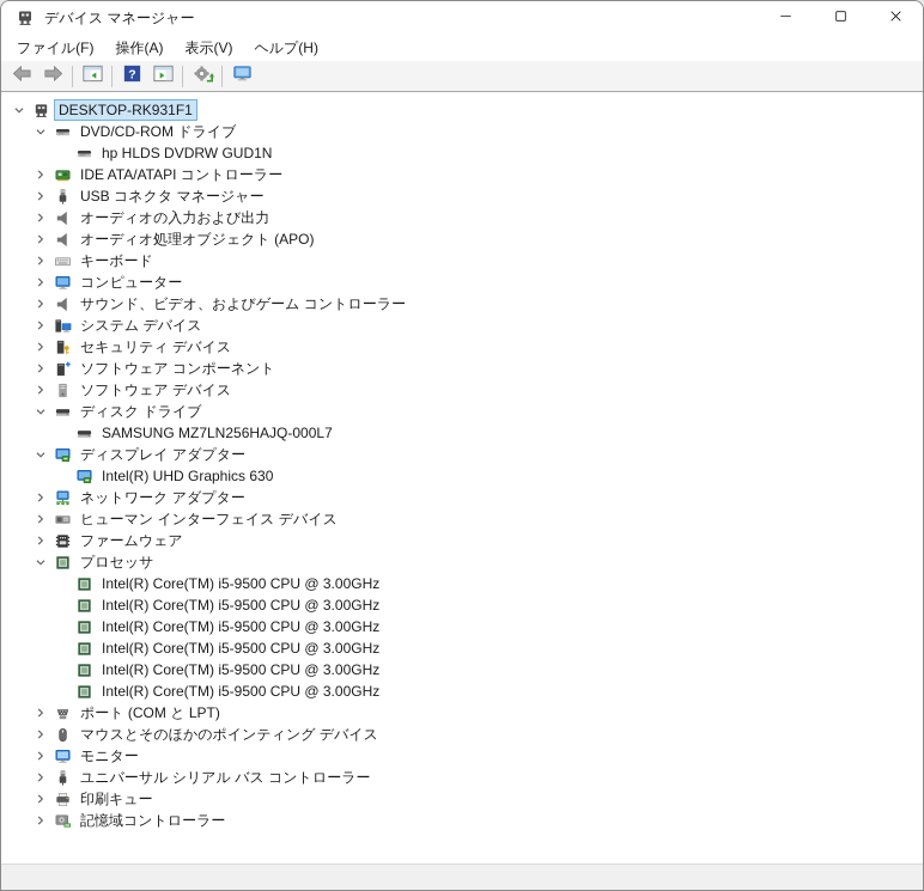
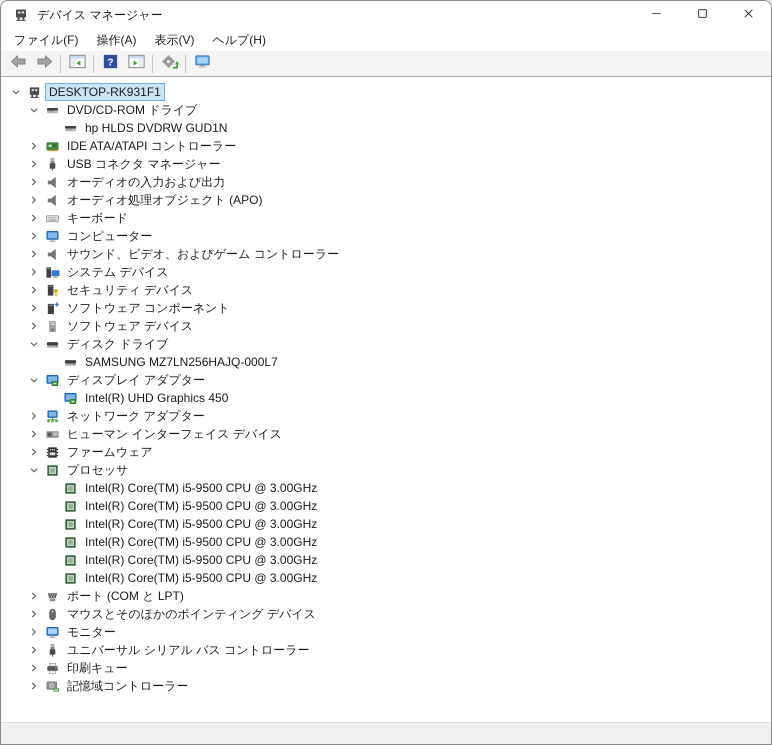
  デバイス マネージャー
  ファイル(F)
  操作(A)
  表示(V)
  ヘルプ(H)
  ?
  DESKTOP-RK931F1
  DVD/CD-ROM ドライブ
  hp HLDS DVDRW GUD1N
  IDE ATA/ATAPI コントローラー
  USB コネクタ マネージャー
  オーディオの入力および出力
  オーディオ処理オブジェクト (APO)
  キーボード
  コンピューター
  サウンド、ビデオ、およびゲーム コントローラー
  システム デバイス
  セキュリティ デバイス
  ソフトウェア コンポーネント
  ソフトウェア デバイス
  ディスク ドライブ
  SAMSUNG MZ7LN256HAJQ-000L7
  ディスプレイ アダプター
- Intel(R) UHD Graphics 630
+ Intel(R) UHD Graphics 450
  ネットワーク アダプター
  ヒューマン インターフェイス デバイス
  ファームウェア
  プロセッサ
  Intel(R) Core(TM) i5-9500 CPU @ 3.00GHz
  Intel(R) Core(TM) i5-9500 CPU @ 3.00GHz
  Intel(R) Core(TM) i5-9500 CPU @ 3.00GHz
  Intel(R) Core(TM) i5-9500 CPU @ 3.00GHz
  Intel(R) Core(TM) i5-9500 CPU @ 3.00GHz
  Intel(R) Core(TM) i5-9500 CPU @ 3.00GHz
  ポート (COM と LPT)
  マウスとそのほかのポインティング デバイス
  モニター
  ユニバーサル シリアル バス コントローラー
  印刷キュー
  記憶域コントローラー
